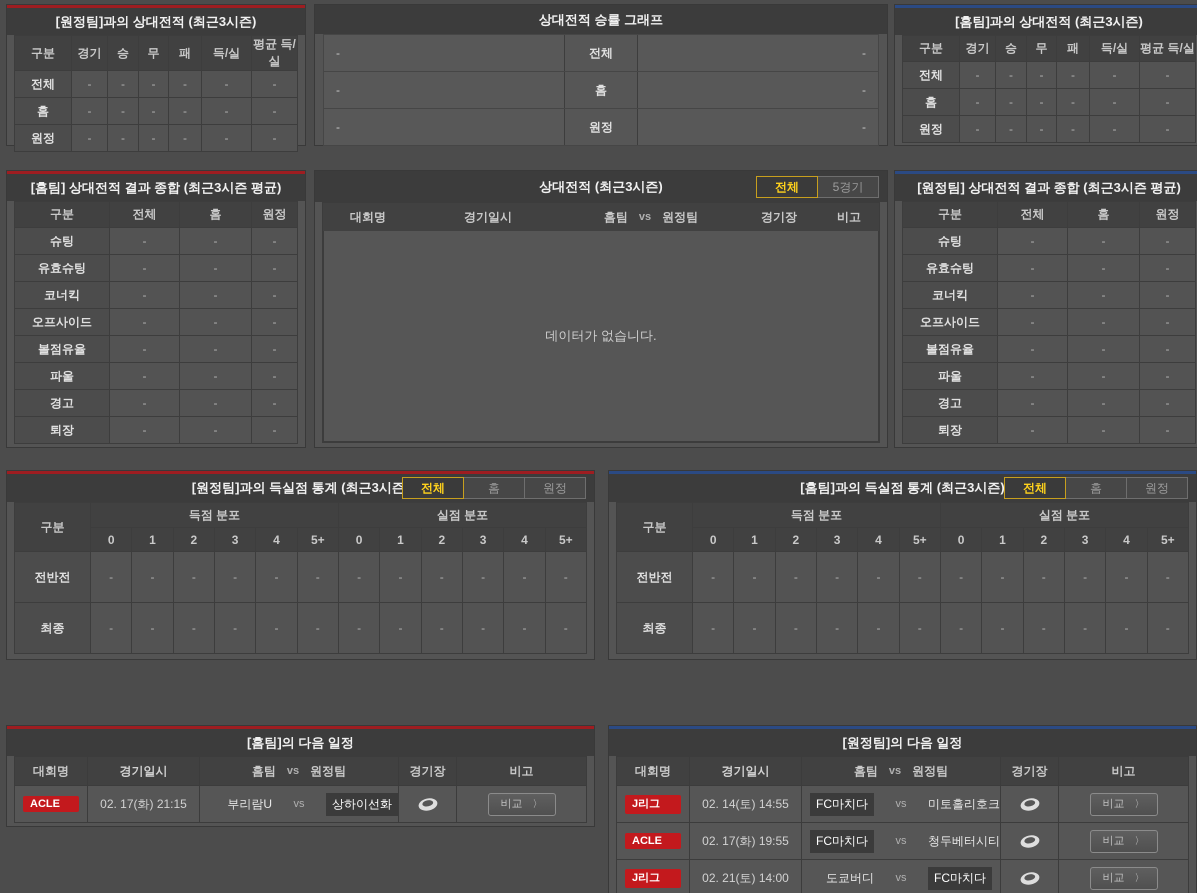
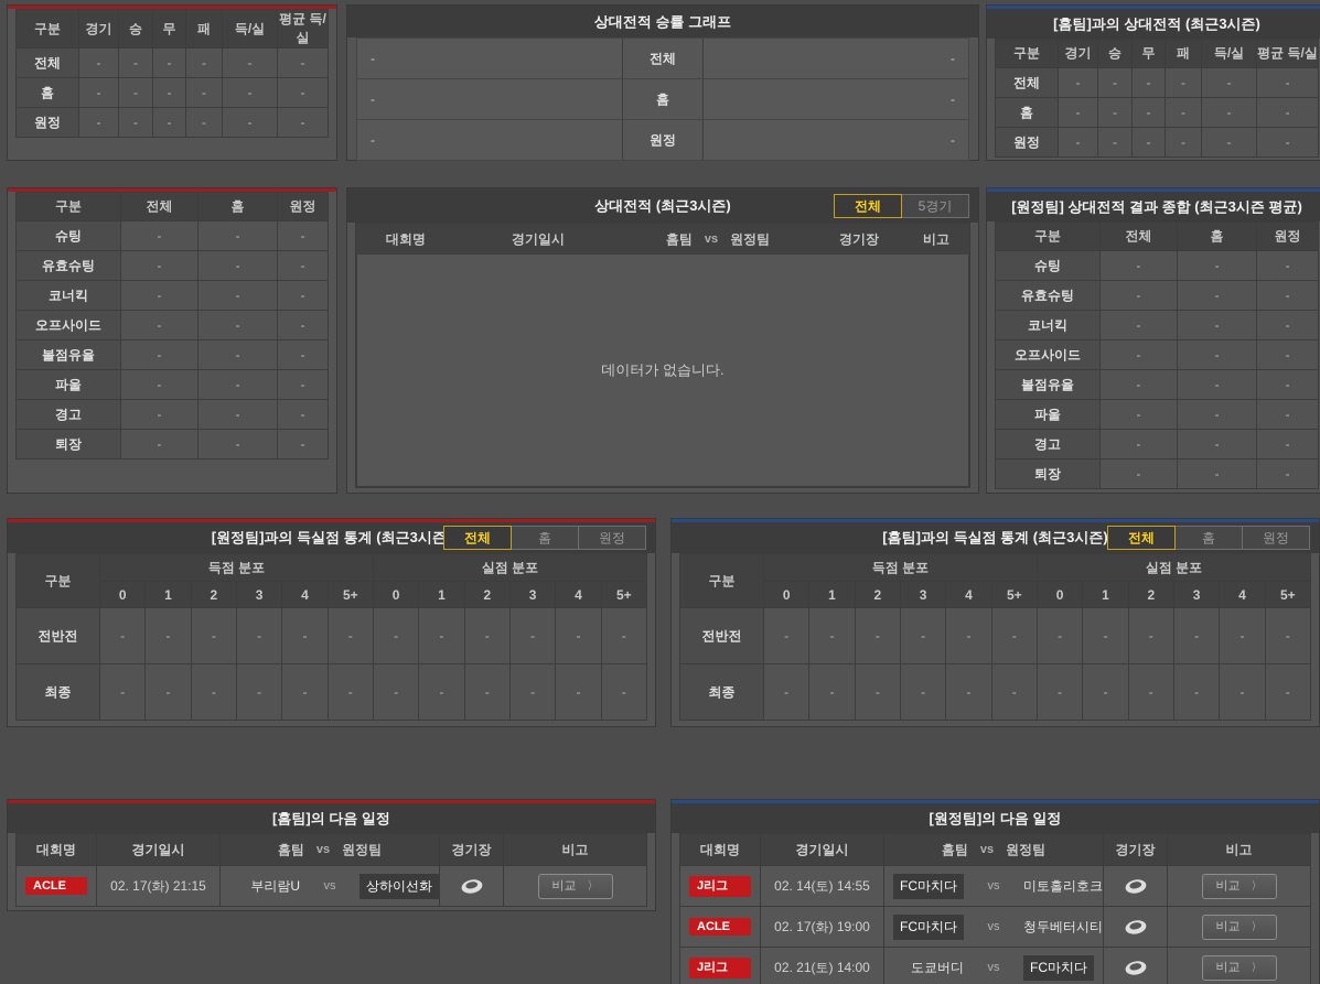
- [원정팀]과의 상대전적 (최근3시즌)
  구분	경기	승	무	패	득/실	평균 득/실
  전체	-	-	-	-	-	-
  홈	-	-	-	-	-	-
  원정	-	-	-	-	-	-
  상대전적 승률 그래프
  -
  전체
  -
  -
  홈
  -
  -
  원정
  -
  [홈팀]과의 상대전적 (최근3시즌)
  구분	경기	승	무	패	득/실	평균 득/실
  전체	-	-	-	-	-	-
  홈	-	-	-	-	-	-
  원정	-	-	-	-	-	-
- [홈팀] 상대전적 결과 종합 (최근3시즌 평균)
  구분	전체	홈	원정
  슈팅	-	-	-
  유효슈팅	-	-	-
  코너킥	-	-	-
  오프사이드	-	-	-
  볼점유율	-	-	-
  파울	-	-	-
  경고	-	-	-
  퇴장	-	-	-
  상대전적 (최근3시즌)
  전체
  5경기
  대회명
  경기일시
  홈팀
  vs
  원정팀
  경기장
  비고
  데이터가 없습니다.
  [원정팀] 상대전적 결과 종합 (최근3시즌 평균)
  구분	전체	홈	원정
  슈팅	-	-	-
  유효슈팅	-	-	-
  코너킥	-	-	-
  오프사이드	-	-	-
  볼점유율	-	-	-
  파울	-	-	-
  경고	-	-	-
  퇴장	-	-	-
  [원정팀]과의 득실점 통계 (최근3시즌
  전체
  홈
  원정
  구분	득점 분포	실점 분포
  0	1	2	3	4	5+	0	1	2	3	4	5+
  전반전	-	-	-	-	-	-	-	-	-	-	-	-
  최종	-	-	-	-	-	-	-	-	-	-	-	-
  [홈팀]과의 득실점 통계 (최근3시즌)
  전체
  홈
  원정
  구분	득점 분포	실점 분포
  0	1	2	3	4	5+	0	1	2	3	4	5+
  전반전	-	-	-	-	-	-	-	-	-	-	-	-
  최종	-	-	-	-	-	-	-	-	-	-	-	-
  [홈팀]의 다음 일정
  대회명
  경기일시
  홈팀
  vs
  원정팀
  경기장
  비고
  ACLE
  02. 17(화) 21:15
  부리람U
  vs
  상하이선화
  비교
  〉
  [원정팀]의 다음 일정
  대회명
  경기일시
  홈팀
  vs
  원정팀
  경기장
  비고
  J리그
  02. 14(토) 14:55
  FC마치다
  vs
  미토홀리호크
  비교
  〉
  ACLE
- 02. 17(화) 19:55
+ 02. 17(화) 19:00
  FC마치다
  vs
  청두베터시티
  비교
  〉
  J리그
  02. 21(토) 14:00
  도쿄버디
  vs
  FC마치다
  비교
  〉
